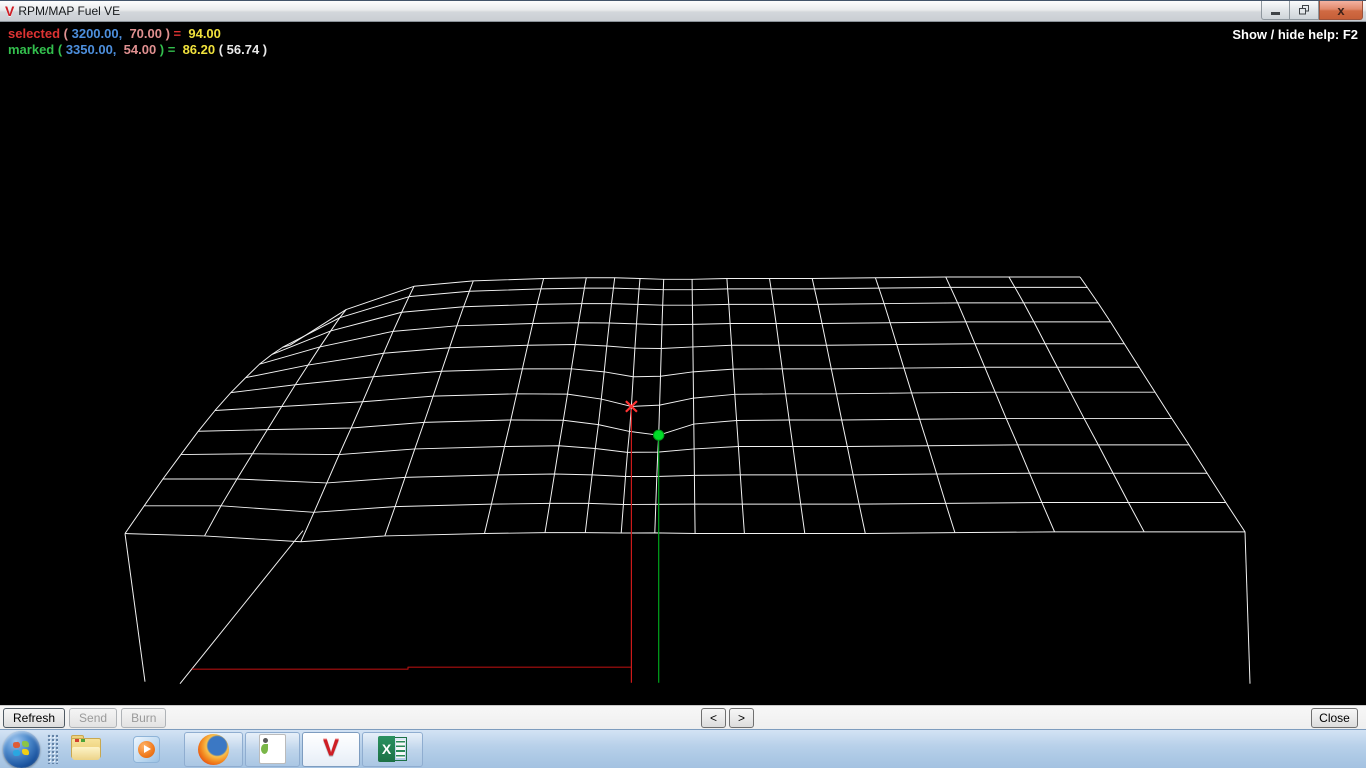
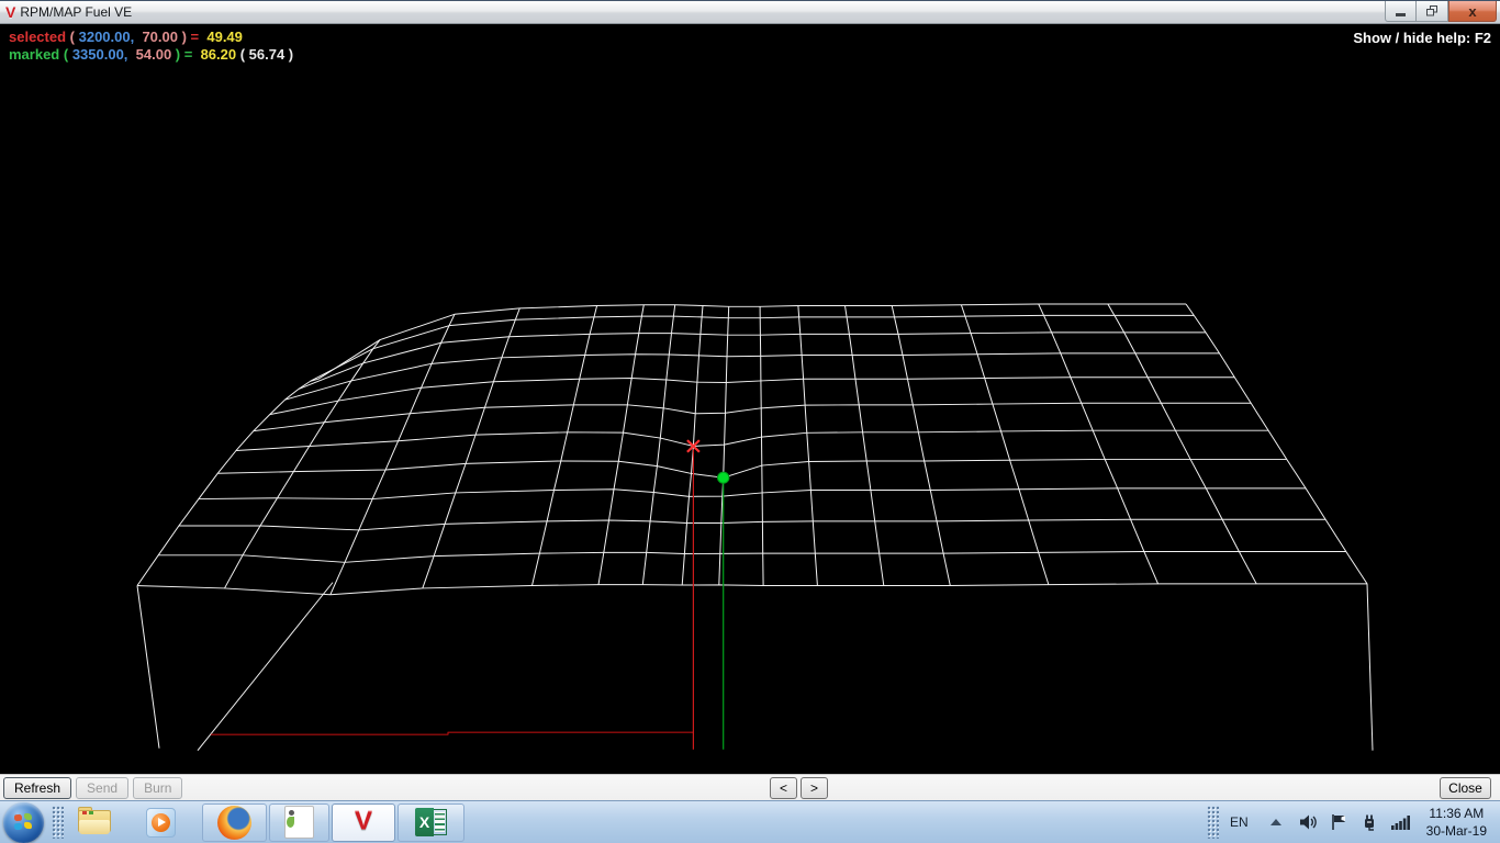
  V
  RPM/MAP Fuel VE
  x
- selected ( 3200.00, 70.00 ) = 94.00
+ selected ( 3200.00, 70.00 ) = 49.49
  marked ( 3350.00, 54.00 ) = 86.20 ( 56.74 )
  Show / hide help: F2
  Refresh
  Send
  Burn
  <
  >
  Close
  V
  X
+ EN
+ 11:36 AM
+ 30-Mar-19
